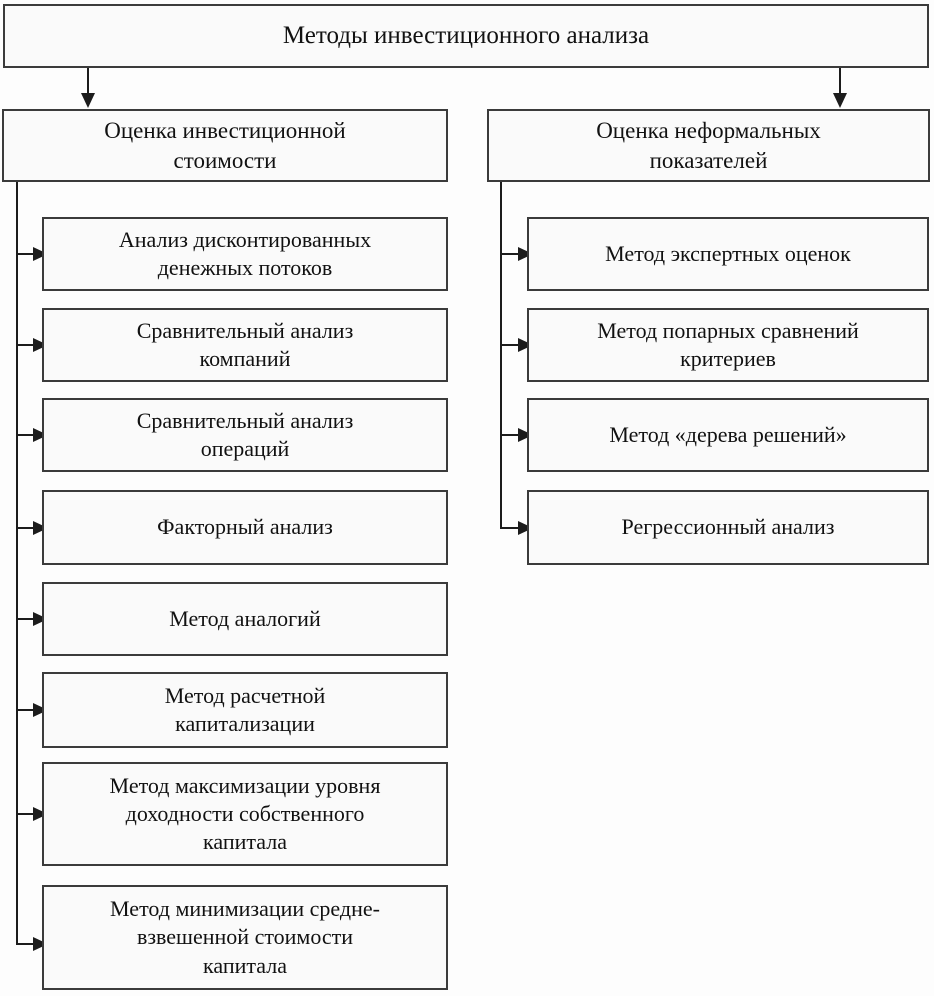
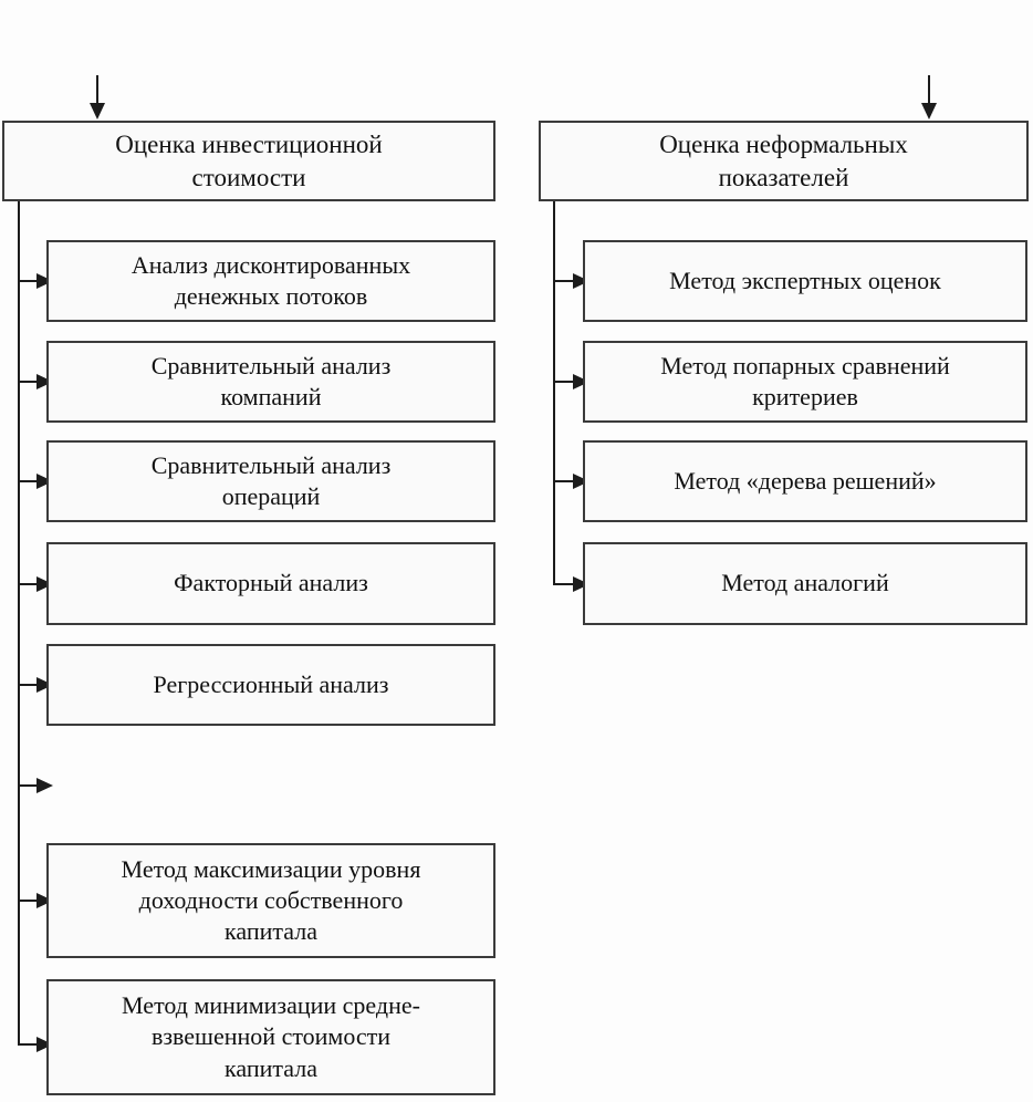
- Методы инвестиционного анализа
  Оценка инвестиционной
  стоимости
  Оценка неформальных
  показателей
  Анализ дисконтированных
  денежных потоков
  Сравнительный анализ
  компаний
  Сравнительный анализ
  операций
  Факторный анализ
- Метод аналогий
+ Регрессионный анализ
- Метод расчетной
- капитализации
  Метод максимизации уровня
  доходности собственного
  капитала
  Метод минимизации средне-
  взвешенной стоимости
  капитала
  Метод экспертных оценок
  Метод попарных сравнений
  критериев
  Метод «дерева решений»
- Регрессионный анализ
+ Метод аналогий
